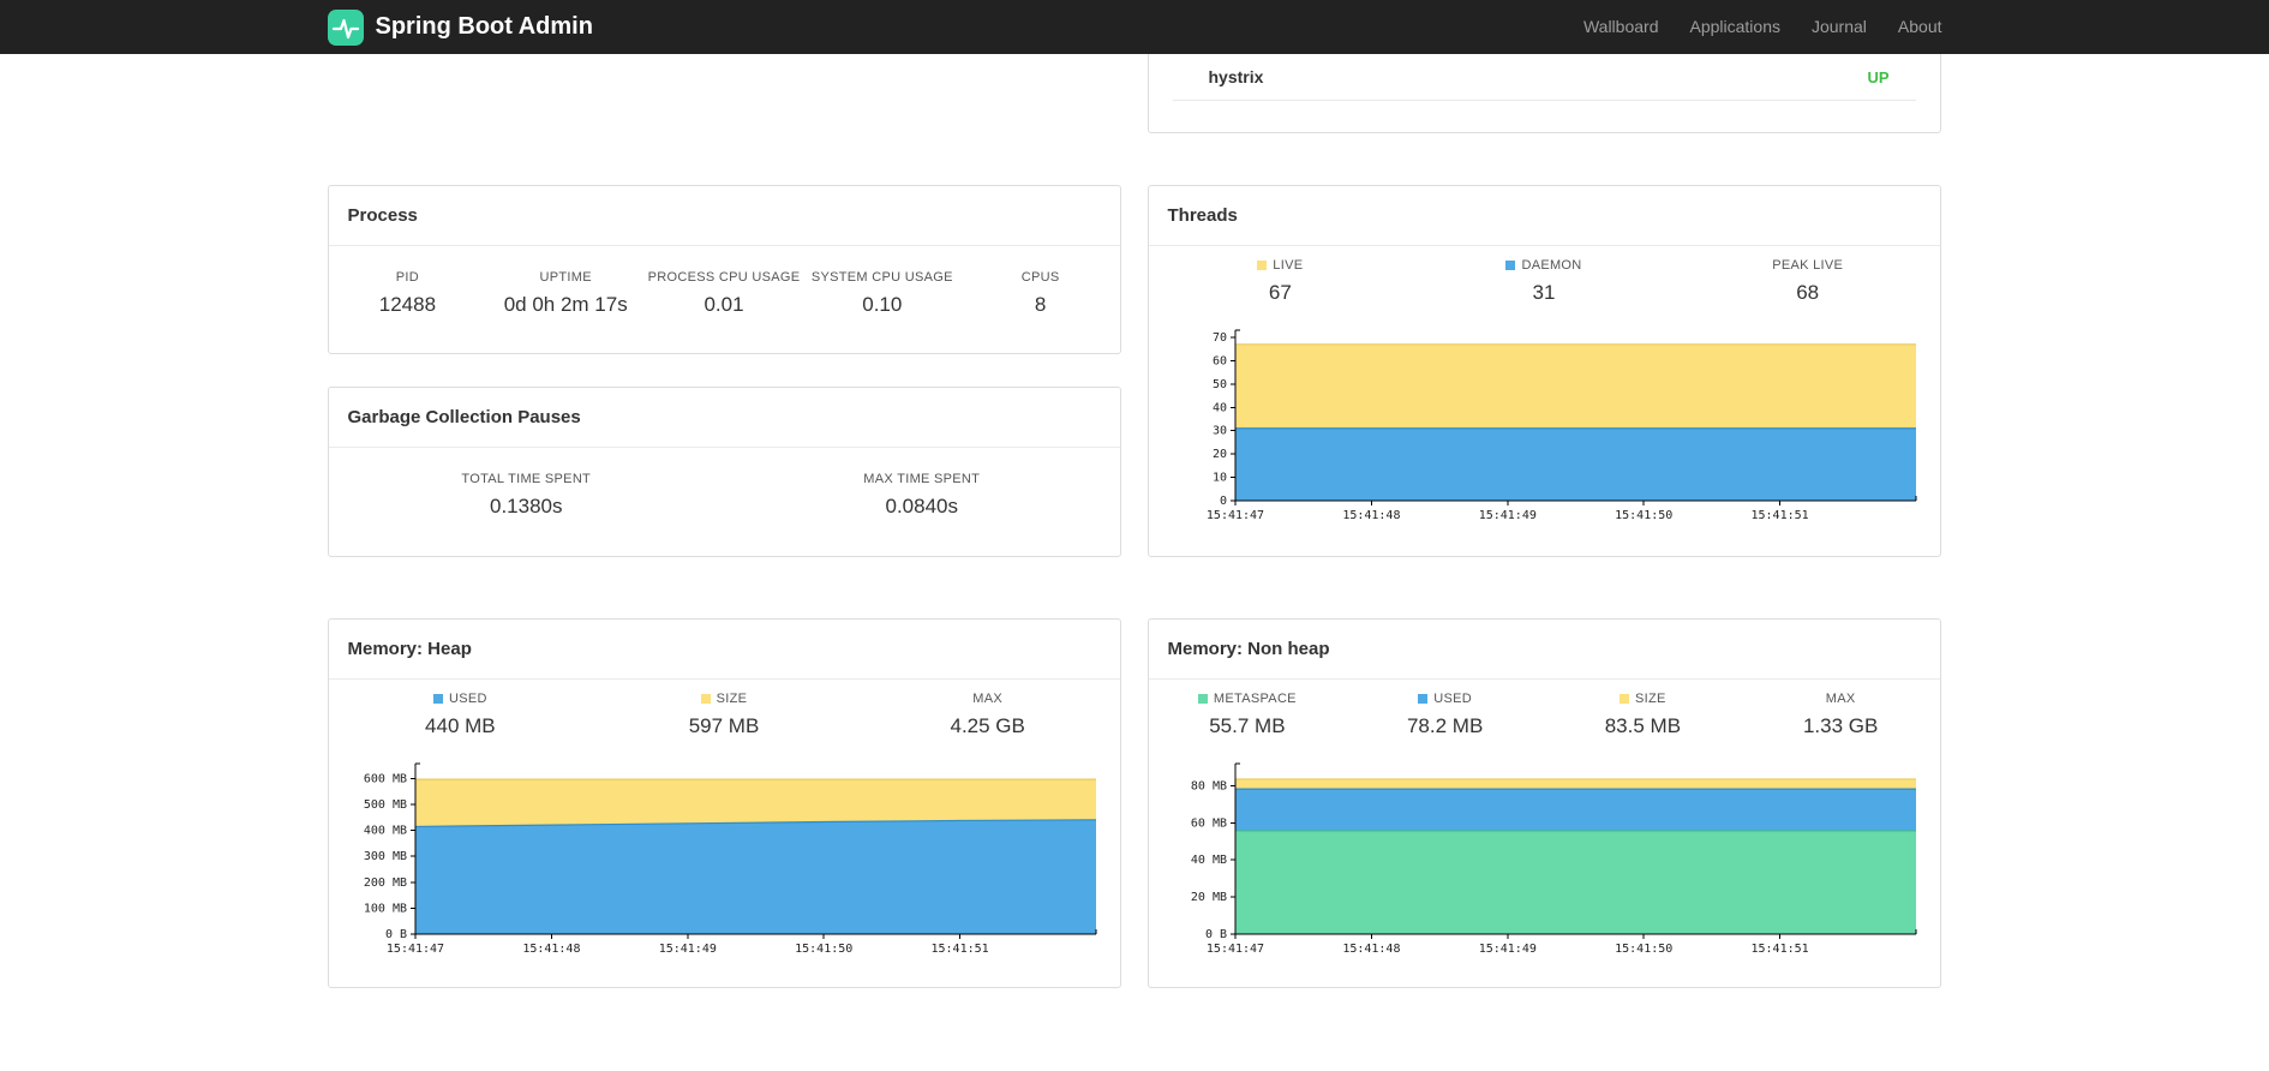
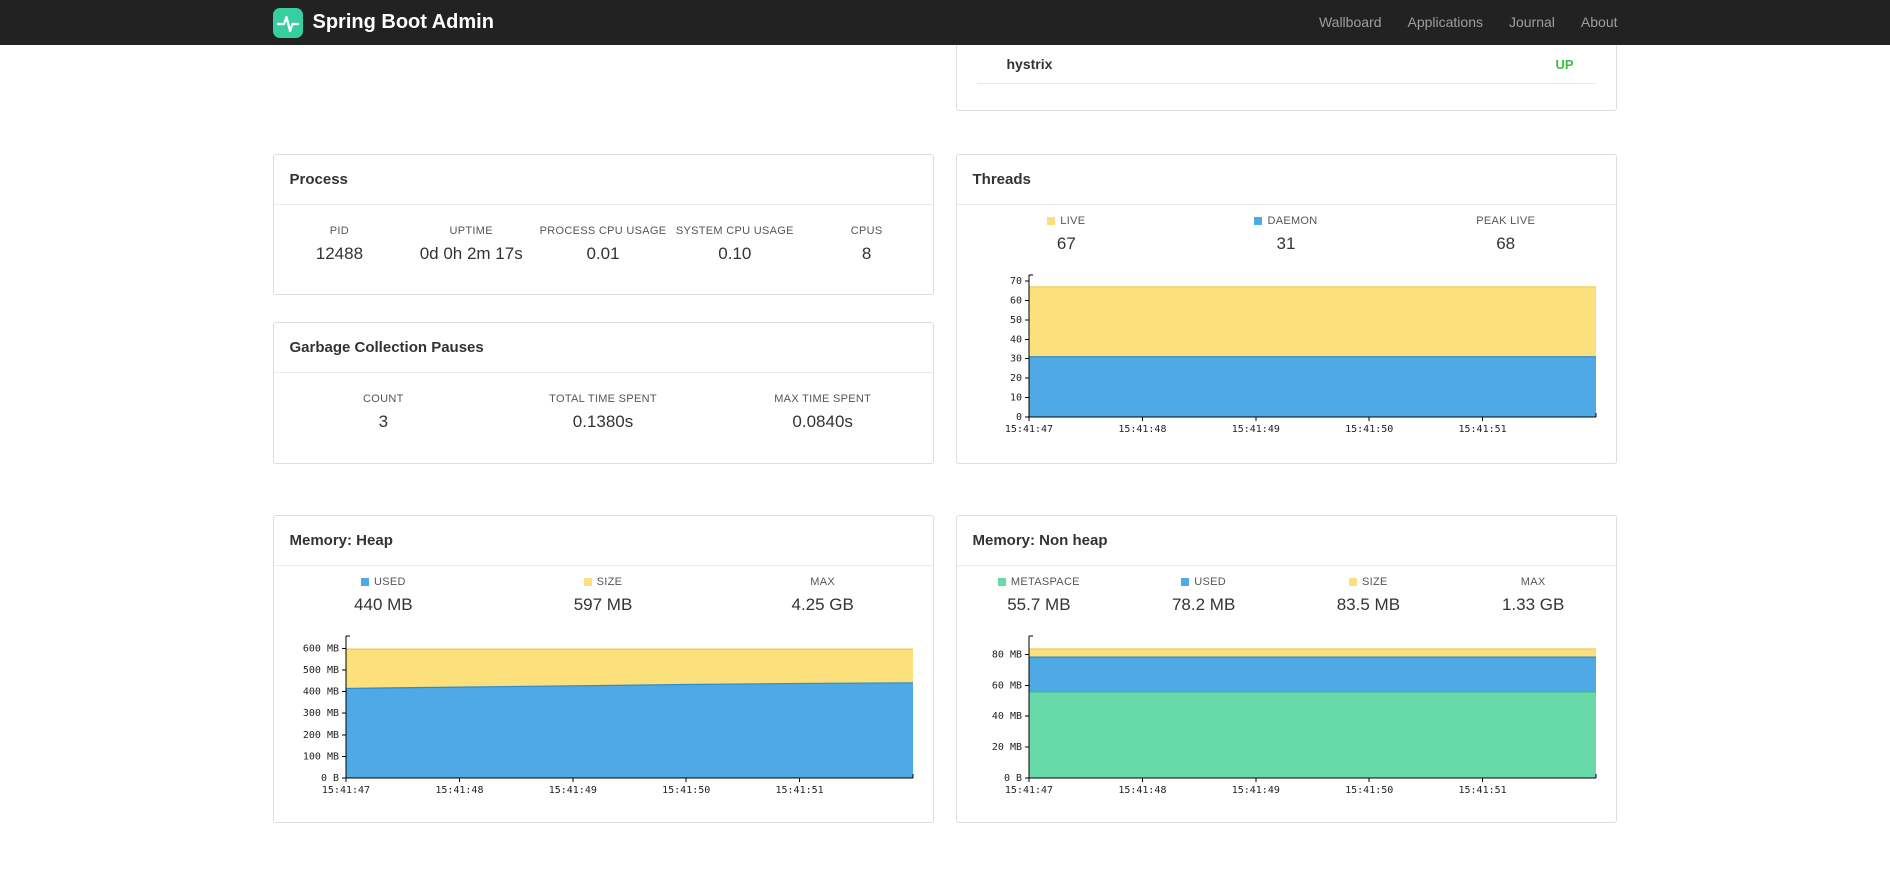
  Spring Boot Admin
  Wallboard
  Applications
  Journal
  About
  Process
  PID
  12488
  UPTIME
  0d 0h 2m 17s
  PROCESS CPU USAGE
  0.01
  SYSTEM CPU USAGE
  0.10
  CPUS
  8
  Garbage Collection Pauses
+ COUNT
+ 3
  TOTAL TIME SPENT
  0.1380s
  MAX TIME SPENT
  0.0840s
  Memory: Heap
  USED
  440 MB
  SIZE
  597 MB
  MAX
  4.25 GB
  0 B
  100 MB
  200 MB
  300 MB
  400 MB
  500 MB
  600 MB
  15:41:47
  15:41:48
  15:41:49
  15:41:50
  15:41:51
  hystrix
  UP
  Threads
  LIVE
  67
  DAEMON
  31
  PEAK LIVE
  68
  0
  10
  20
  30
  40
  50
  60
  70
  15:41:47
  15:41:48
  15:41:49
  15:41:50
  15:41:51
  Memory: Non heap
  METASPACE
  55.7 MB
  USED
  78.2 MB
  SIZE
  83.5 MB
  MAX
  1.33 GB
  0 B
  20 MB
  40 MB
  60 MB
  80 MB
  15:41:47
  15:41:48
  15:41:49
  15:41:50
  15:41:51
